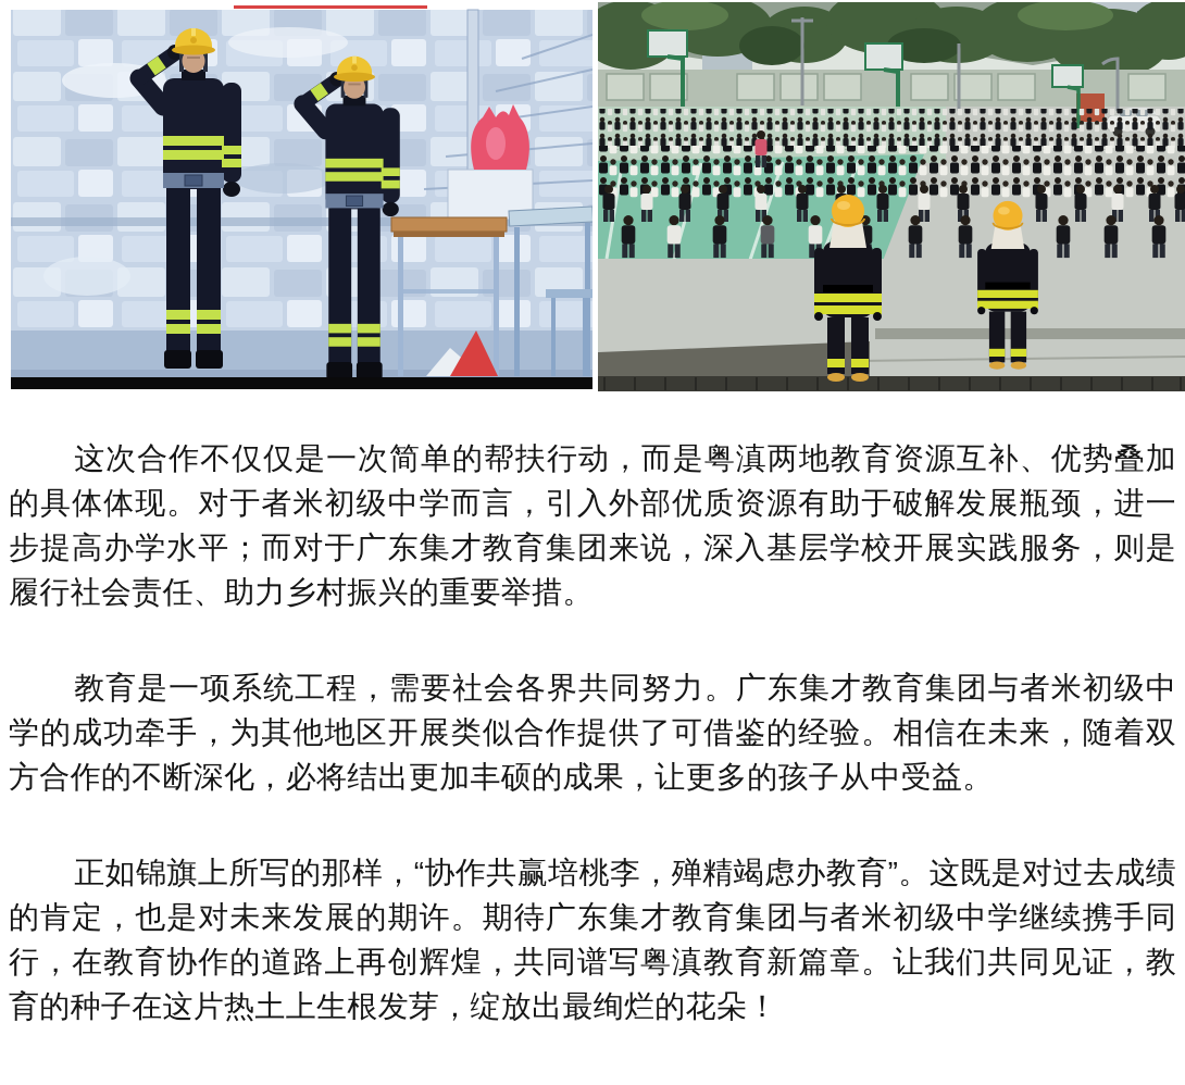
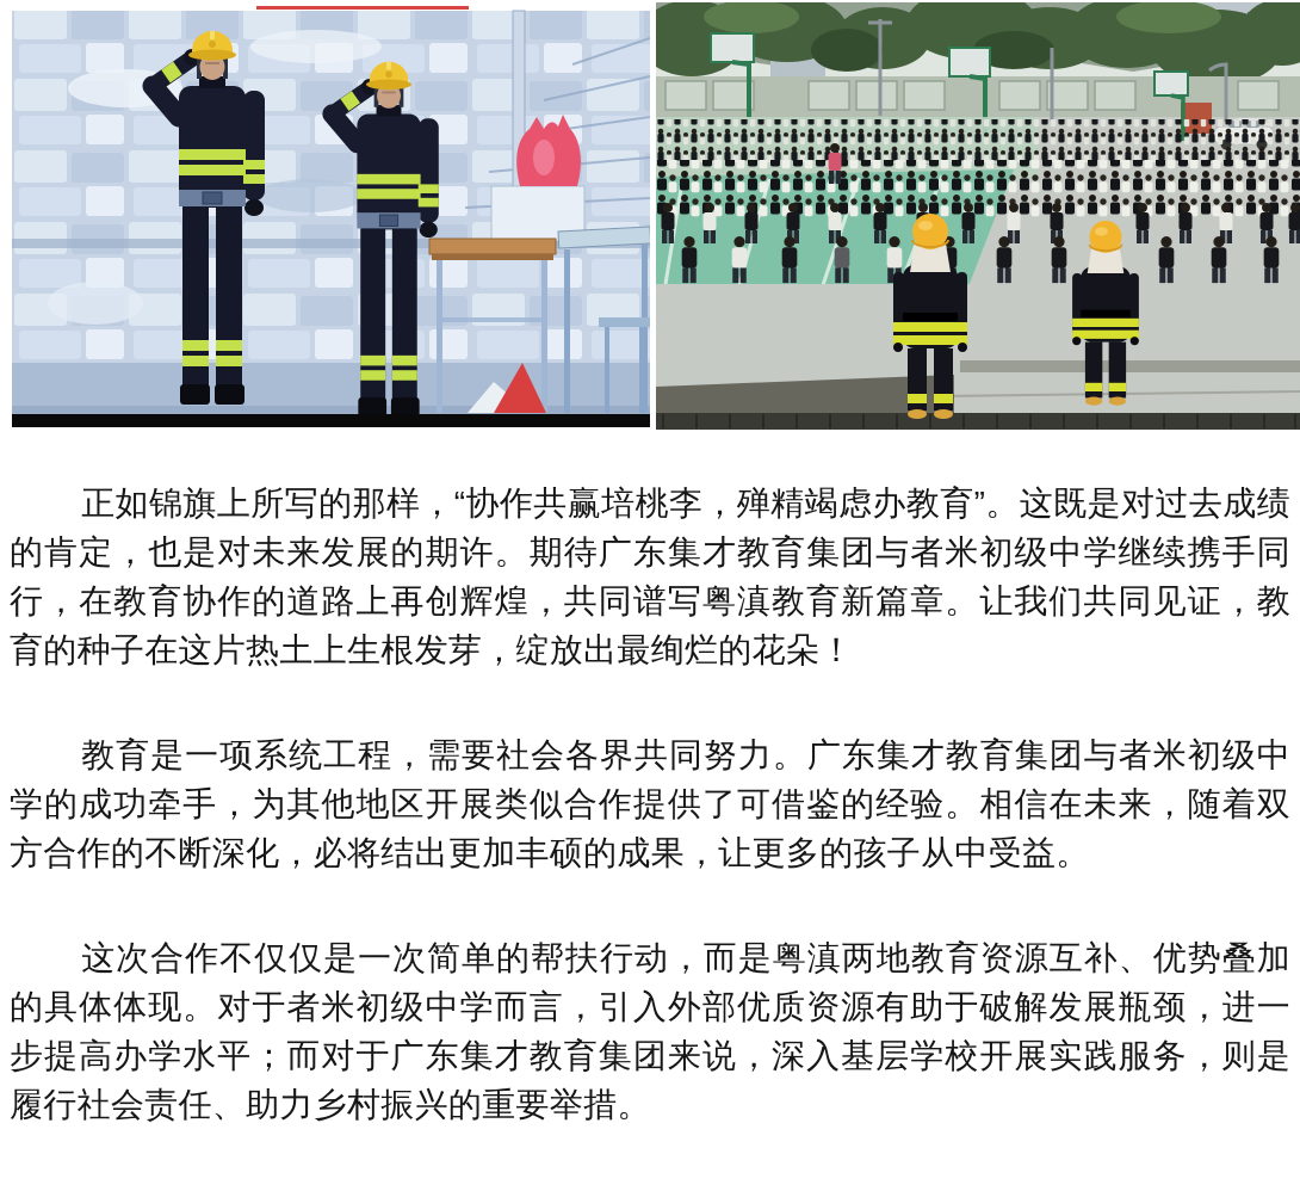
- 这次合作不仅仅是一次简单的帮扶行动，而是粤滇两地教育资源互补、优势叠加的具体体现。对于者米初级中学而言，引入外部优质资源有助于破解发展瓶颈，进一步提高办学水平；而对于广东集才教育集团来说，深入基层学校开展实践服务，则是履行社会责任、助力乡村振兴的重要举措。
+ 正如锦旗上所写的那样，“协作共赢培桃李，殚精竭虑办教育”。这既是对过去成绩的肯定，也是对未来发展的期许。期待广东集才教育集团与者米初级中学继续携手同行，在教育协作的道路上再创辉煌，共同谱写粤滇教育新篇章。让我们共同见证，教育的种子在这片热土上生根发芽，绽放出最绚烂的花朵！
  教育是一项系统工程，需要社会各界共同努力。广东集才教育集团与者米初级中学的成功牵手，为其他地区开展类似合作提供了可借鉴的经验。相信在未来，随着双方合作的不断深化，必将结出更加丰硕的成果，让更多的孩子从中受益。
- 正如锦旗上所写的那样，“协作共赢培桃李，殚精竭虑办教育”。这既是对过去成绩的肯定，也是对未来发展的期许。期待广东集才教育集团与者米初级中学继续携手同行，在教育协作的道路上再创辉煌，共同谱写粤滇教育新篇章。让我们共同见证，教育的种子在这片热土上生根发芽，绽放出最绚烂的花朵！
+ 这次合作不仅仅是一次简单的帮扶行动，而是粤滇两地教育资源互补、优势叠加的具体体现。对于者米初级中学而言，引入外部优质资源有助于破解发展瓶颈，进一步提高办学水平；而对于广东集才教育集团来说，深入基层学校开展实践服务，则是履行社会责任、助力乡村振兴的重要举措。
